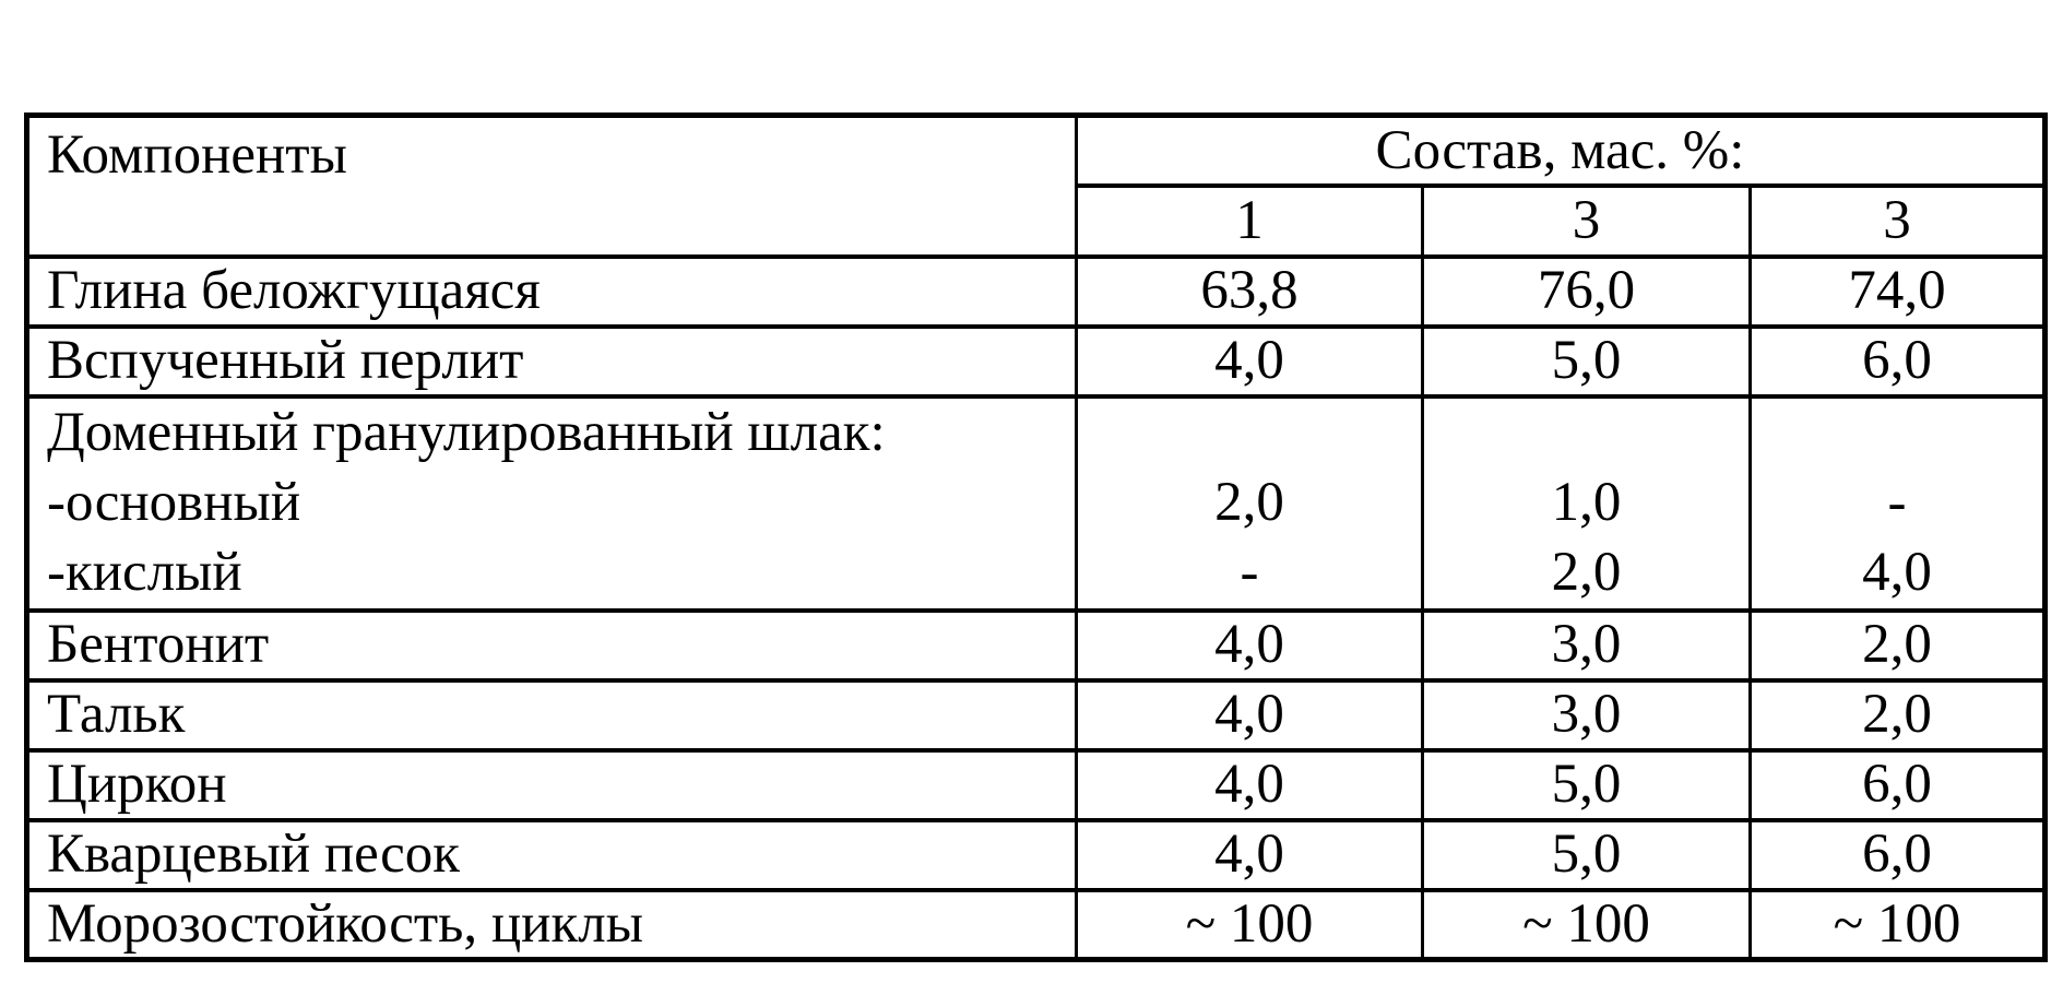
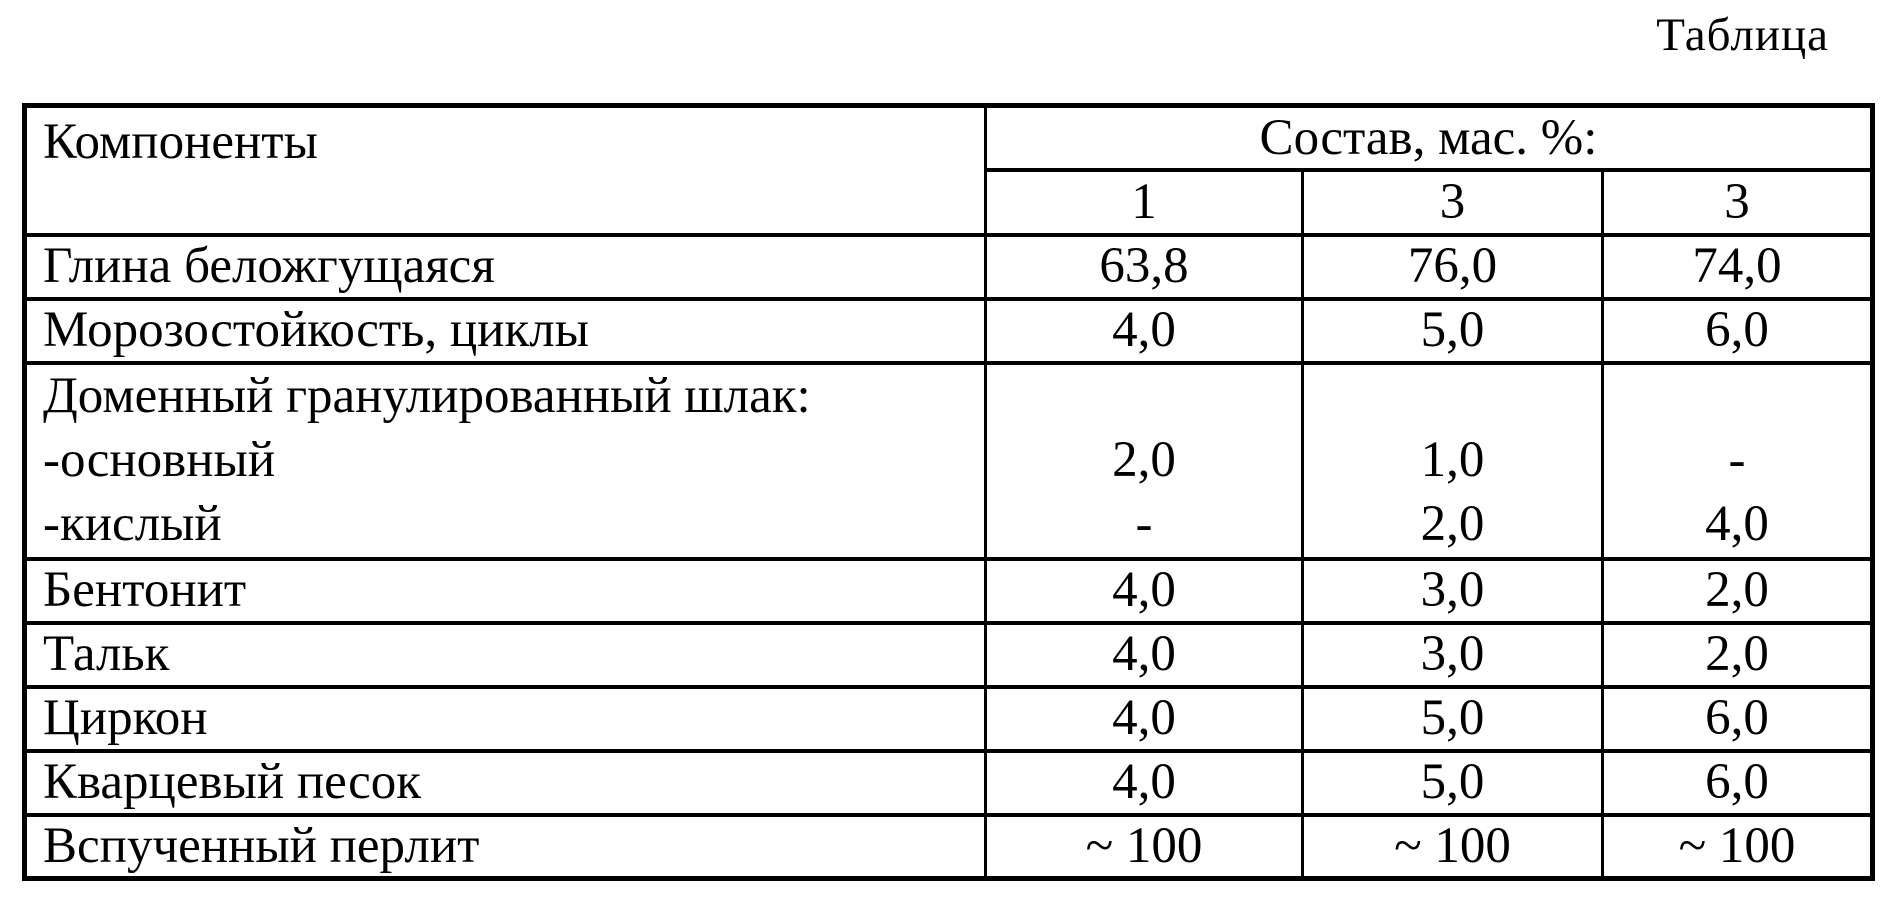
+ Таблица
  Компоненты	Состав, мас. %:
  1	3	3
  Глина беложгущаяся	63,8	76,0	74,0
- Вспученный перлит	4,0	5,0	6,0
+ Морозостойкость, циклы	4,0	5,0	6,0
  Доменный гранулированный шлак: -основный -кислый	2,0 -	1,0 2,0	- 4,0
  Бентонит	4,0	3,0	2,0
  Тальк	4,0	3,0	2,0
  Циркон	4,0	5,0	6,0
  Кварцевый песок	4,0	5,0	6,0
- Морозостойкость, циклы	~ 100	~ 100	~ 100
+ Вспученный перлит	~ 100	~ 100	~ 100
